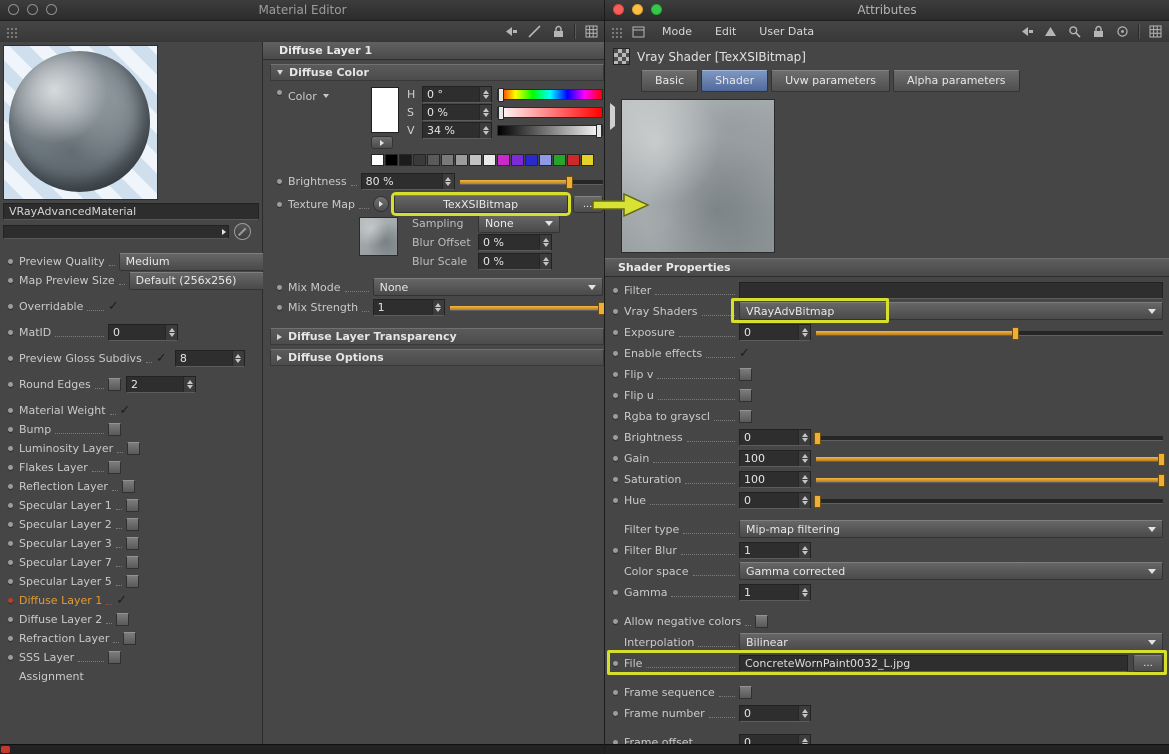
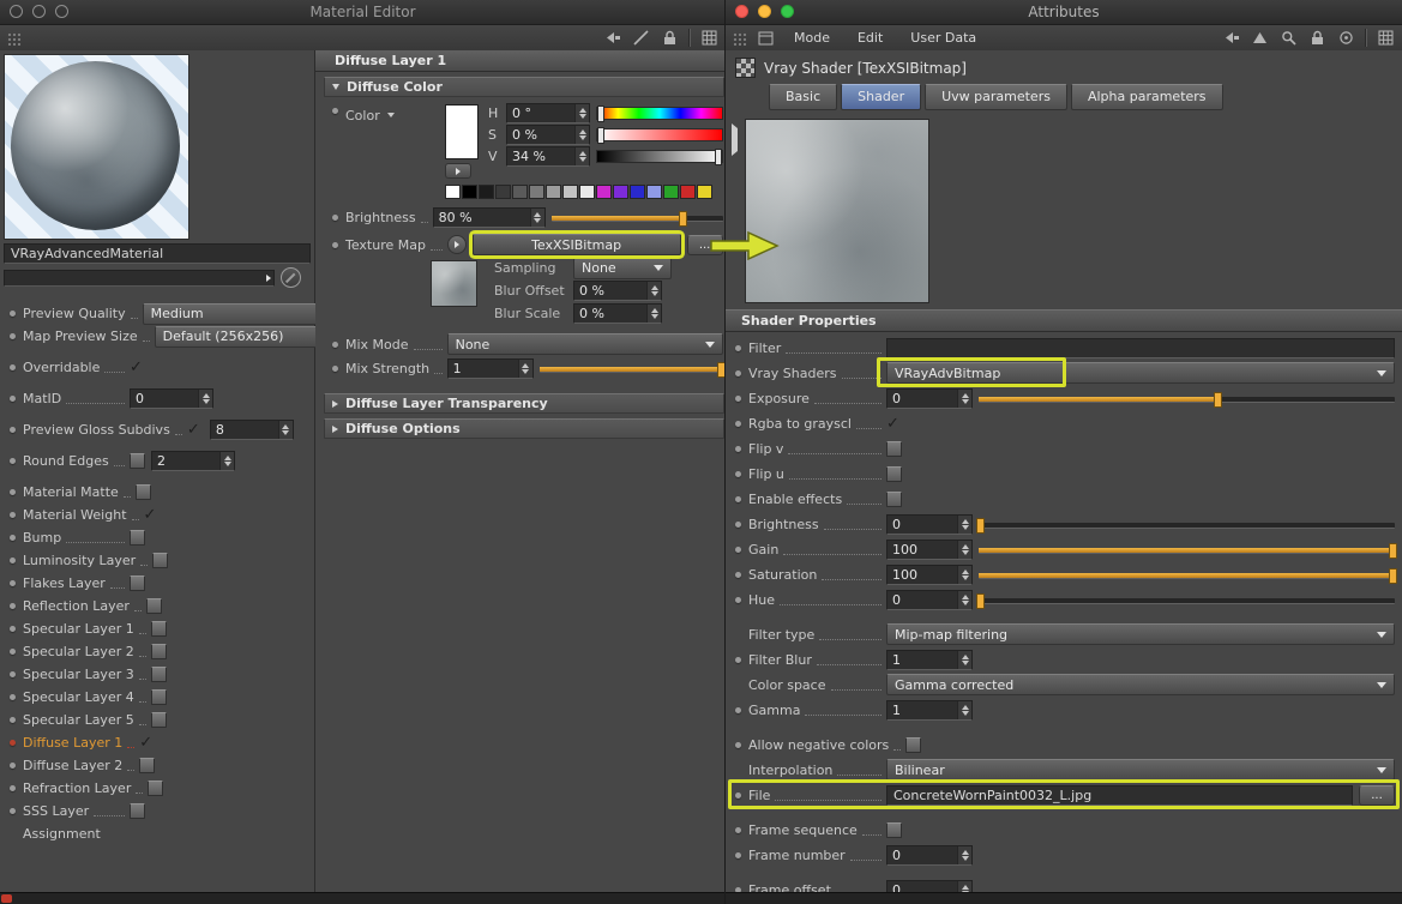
  Material Editor
  VRayAdvancedMaterial
  Preview Quality
  Medium
  Map Preview Size
  Default (256x256)
  Overridable
  ✓
  MatID
  0
  Preview Gloss Subdivs
  ✓
  8
  Round Edges
  2
+ Material Matte
  Material Weight
  ✓
  Bump
  Luminosity Layer
  Flakes Layer
  Reflection Layer
  Specular Layer 1
  Specular Layer 2
  Specular Layer 3
- Specular Layer 7
+ Specular Layer 4
  Specular Layer 5
  Diffuse Layer 1
  ✓
  Diffuse Layer 2
  Refraction Layer
  SSS Layer
  Assignment
  Diffuse Layer 1
  Diffuse Color
  Color
  H
  0 °
  S
  0 %
  V
  34 %
  Brightness
  80 %
  Texture Map
  TexXSIBitmap
  ...
  Sampling
  None
  Blur Offset
  0 %
  Blur Scale
  0 %
  Mix Mode
  None
  Mix Strength
  1
  Diffuse Layer Transparency
  Diffuse Options
  Attributes
  Mode
  Edit
  User Data
  Vray Shader [TexXSIBitmap]
  Basic
  Shader
  Uvw parameters
  Alpha parameters
  Shader Properties
  Filter
  Vray Shaders
  VRayAdvBitmap
  Exposure
  0
- Enable effects
+ Rgba to grayscl
  ✓
  Flip v
  Flip u
- Rgba to grayscl
+ Enable effects
  Brightness
  0
  Gain
  100
  Saturation
  100
  Hue
  0
  Filter type
  Mip-map filtering
  Filter Blur
  1
  Color space
  Gamma corrected
  Gamma
  1
  Allow negative colors
  Interpolation
  Bilinear
  File
  ConcreteWornPaint0032_L.jpg
  ...
  Frame sequence
  Frame number
  0
  Frame offset
  0
